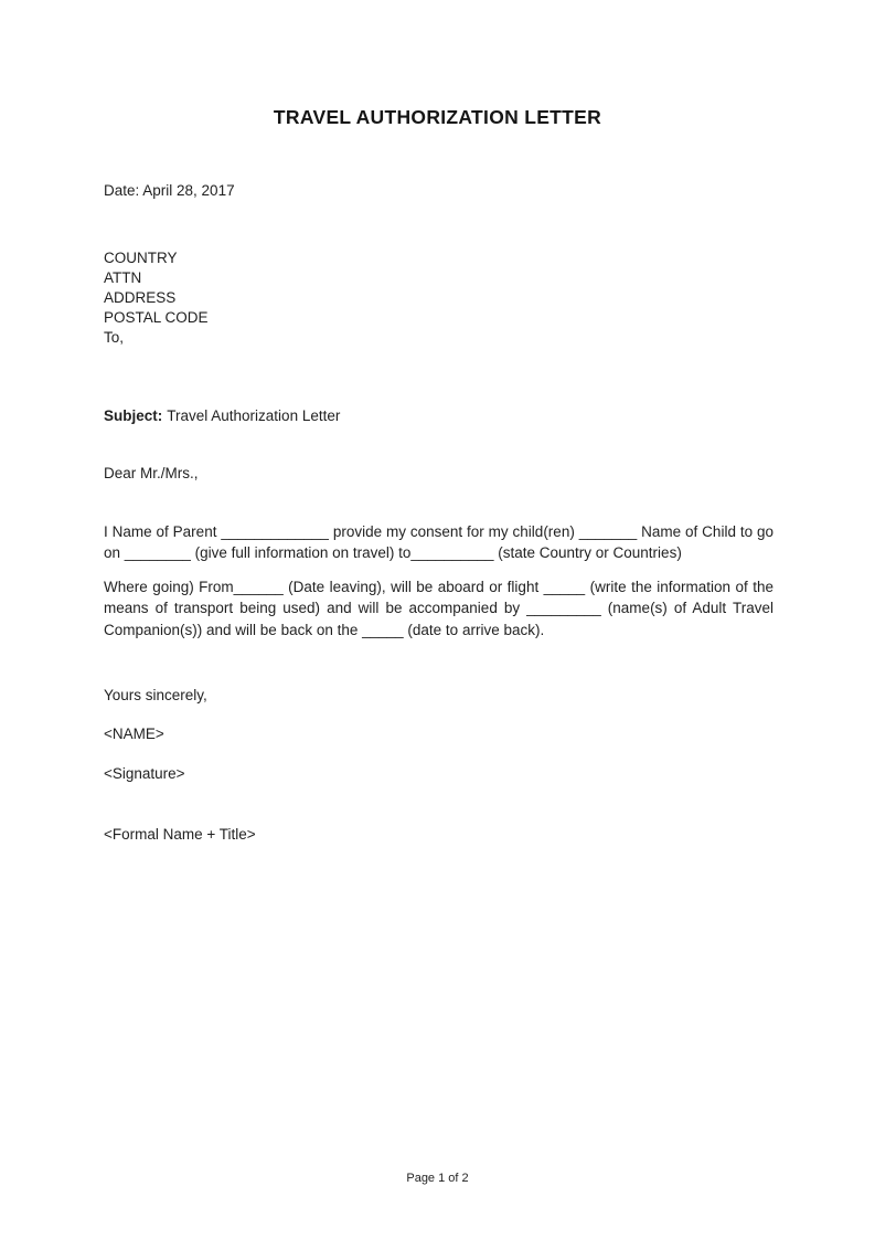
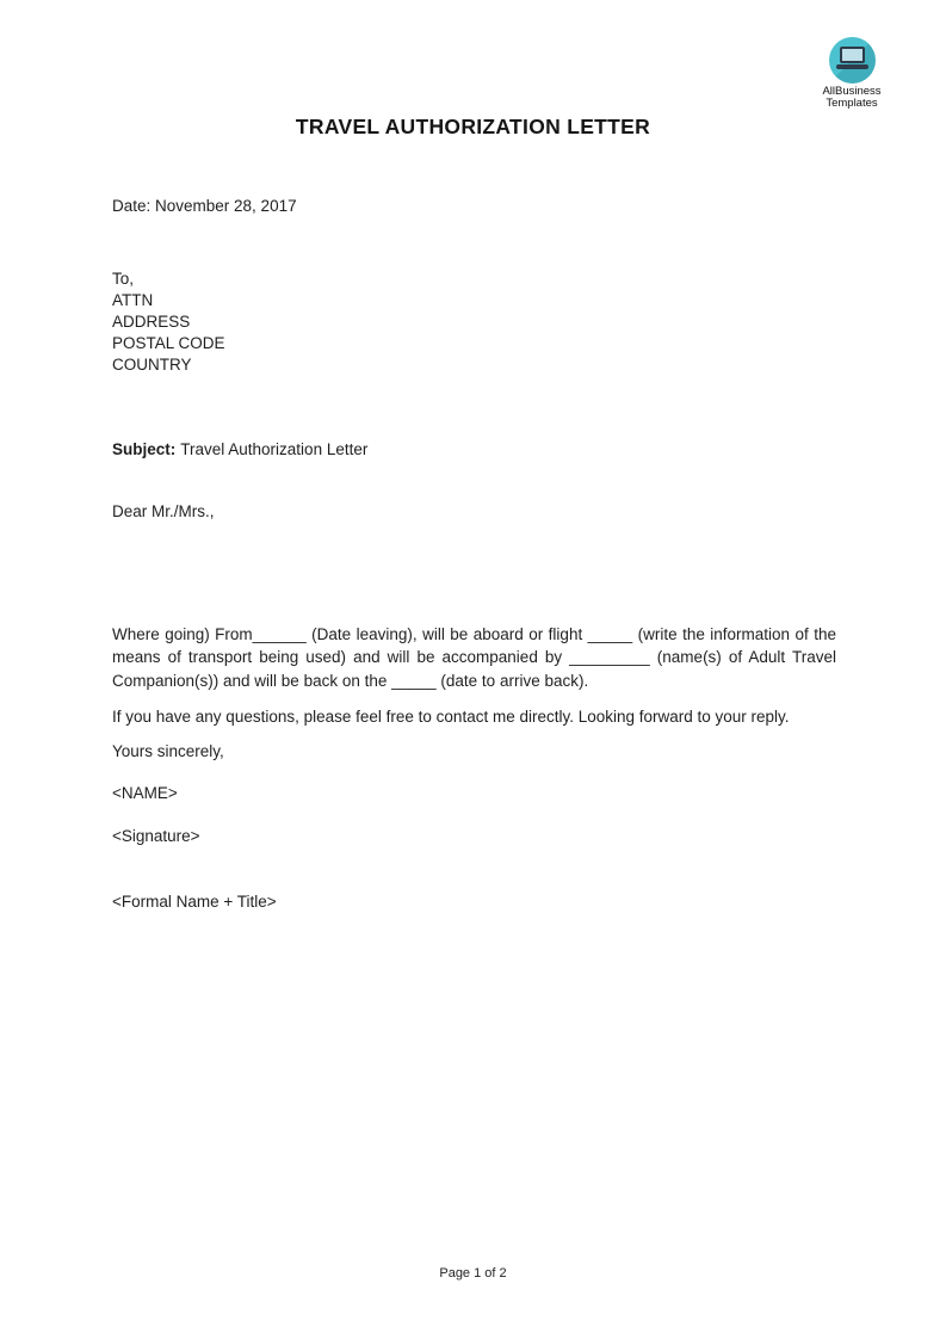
+ AllBusiness
+ Templates
  TRAVEL AUTHORIZATION LETTER
- Date: April 28, 2017
+ Date: November 28, 2017
- COUNTRY
+ To,
  ATTN
  ADDRESS
  POSTAL CODE
- To,
+ COUNTRY
  Subject: Travel Authorization Letter
  Dear Mr./Mrs.,
- I Name of Parent _____________ provide my consent for my child(ren) _______ Name of Child to go on ________ (give full information on travel) to__________ (state Country or Countries)
  Where going) From______ (Date leaving), will be aboard or flight _____ (write the information of the means of transport being used) and will be accompanied by _________ (name(s) of Adult Travel Companion(s)) and will be back on the _____ (date to arrive back).
+ If you have any questions, please feel free to contact me directly. Looking forward to your reply.
  Yours sincerely,
  <NAME>
  <Signature>
  <Formal Name + Title>
  Page 1 of 2
